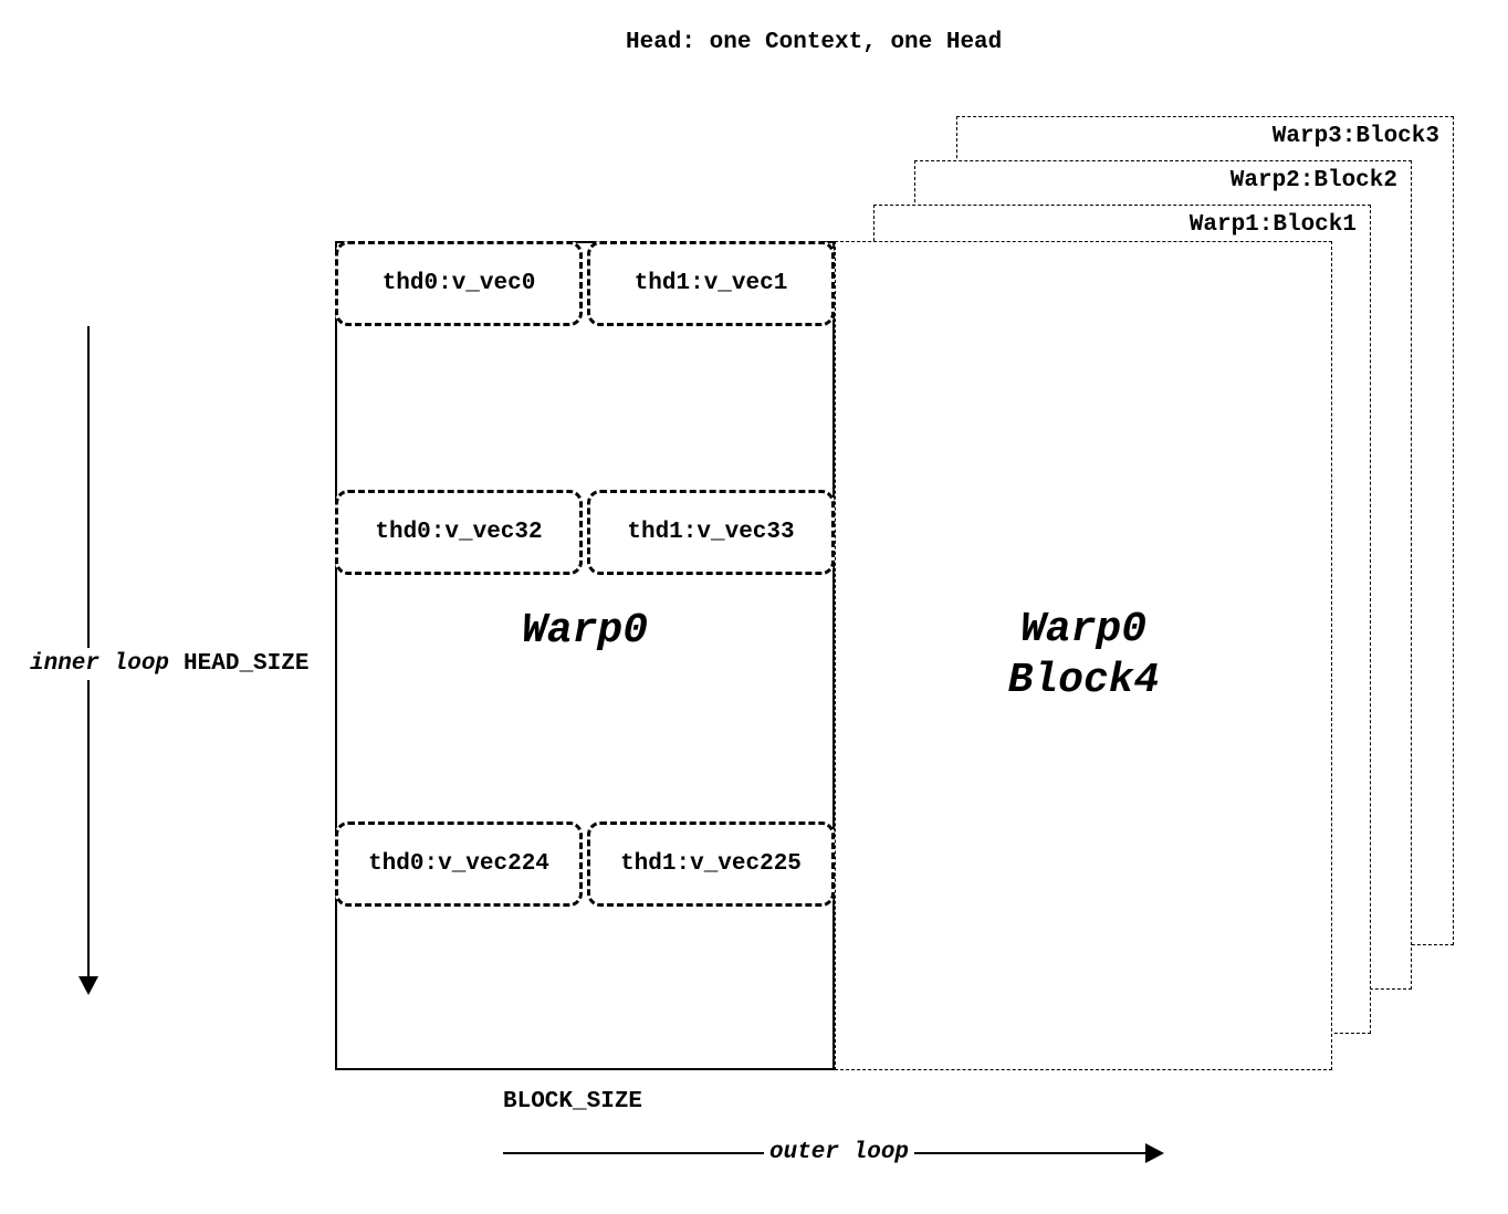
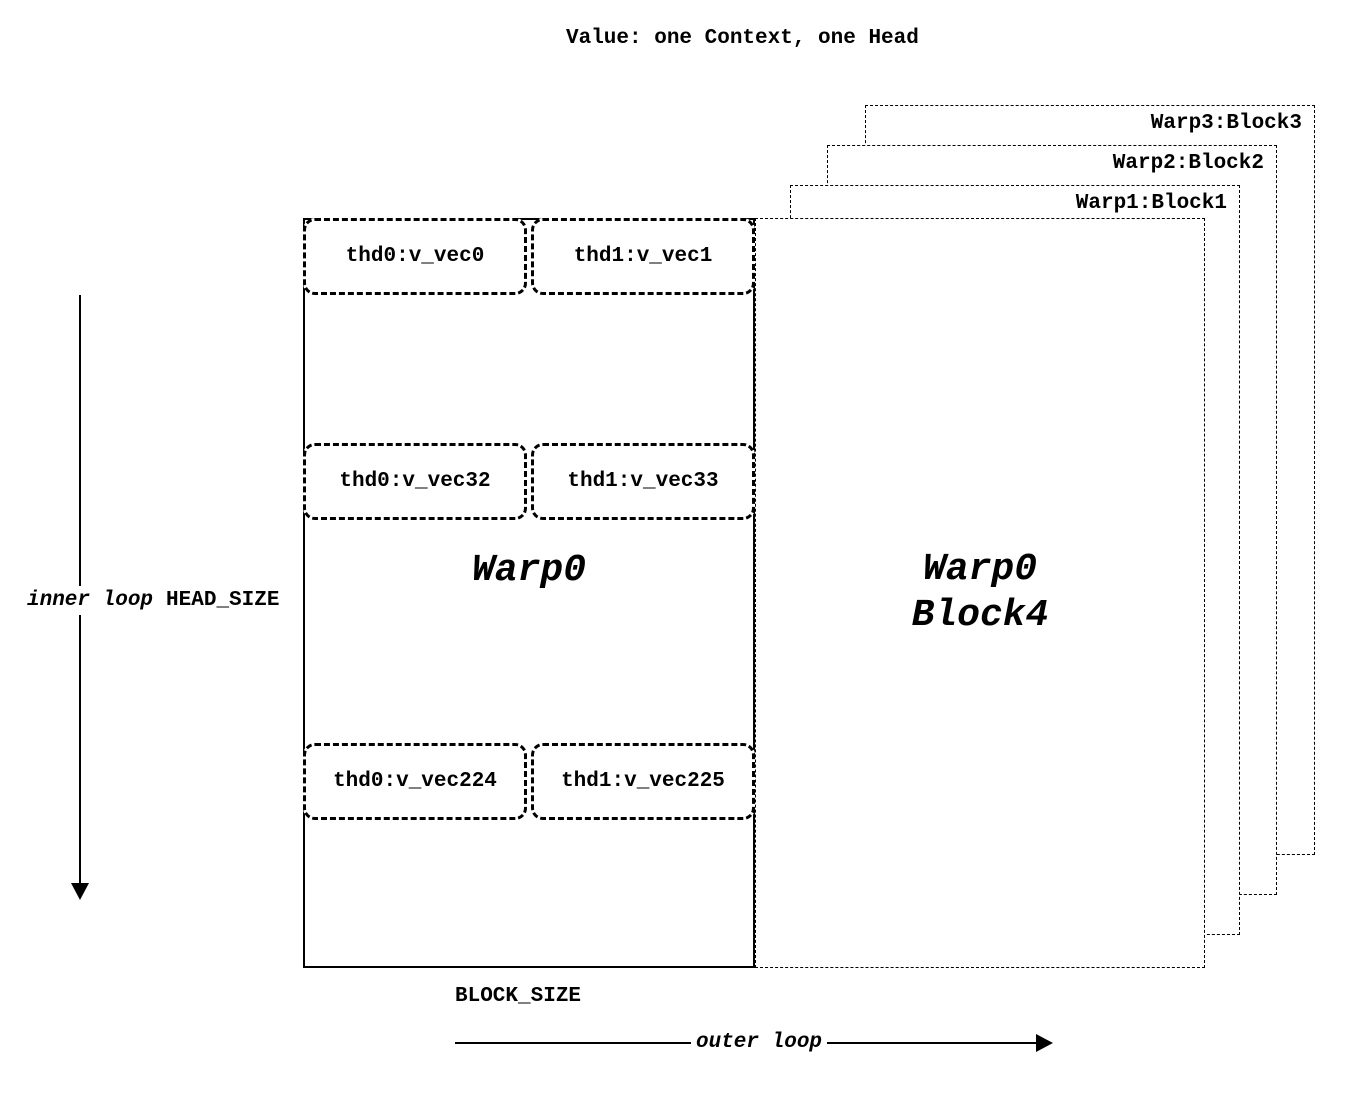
- Head: one Context, one Head
+ Value: one Context, one Head
  Warp3:Block3
  Warp2:Block2
  Warp1:Block1
  Warp0
  Block4
  Warp0
  thd0:v_vec0
  thd1:v_vec1
  thd0:v_vec32
  thd1:v_vec33
  thd0:v_vec224
  thd1:v_vec225
  inner loop HEAD_SIZE
  BLOCK_SIZE
  outer loop
